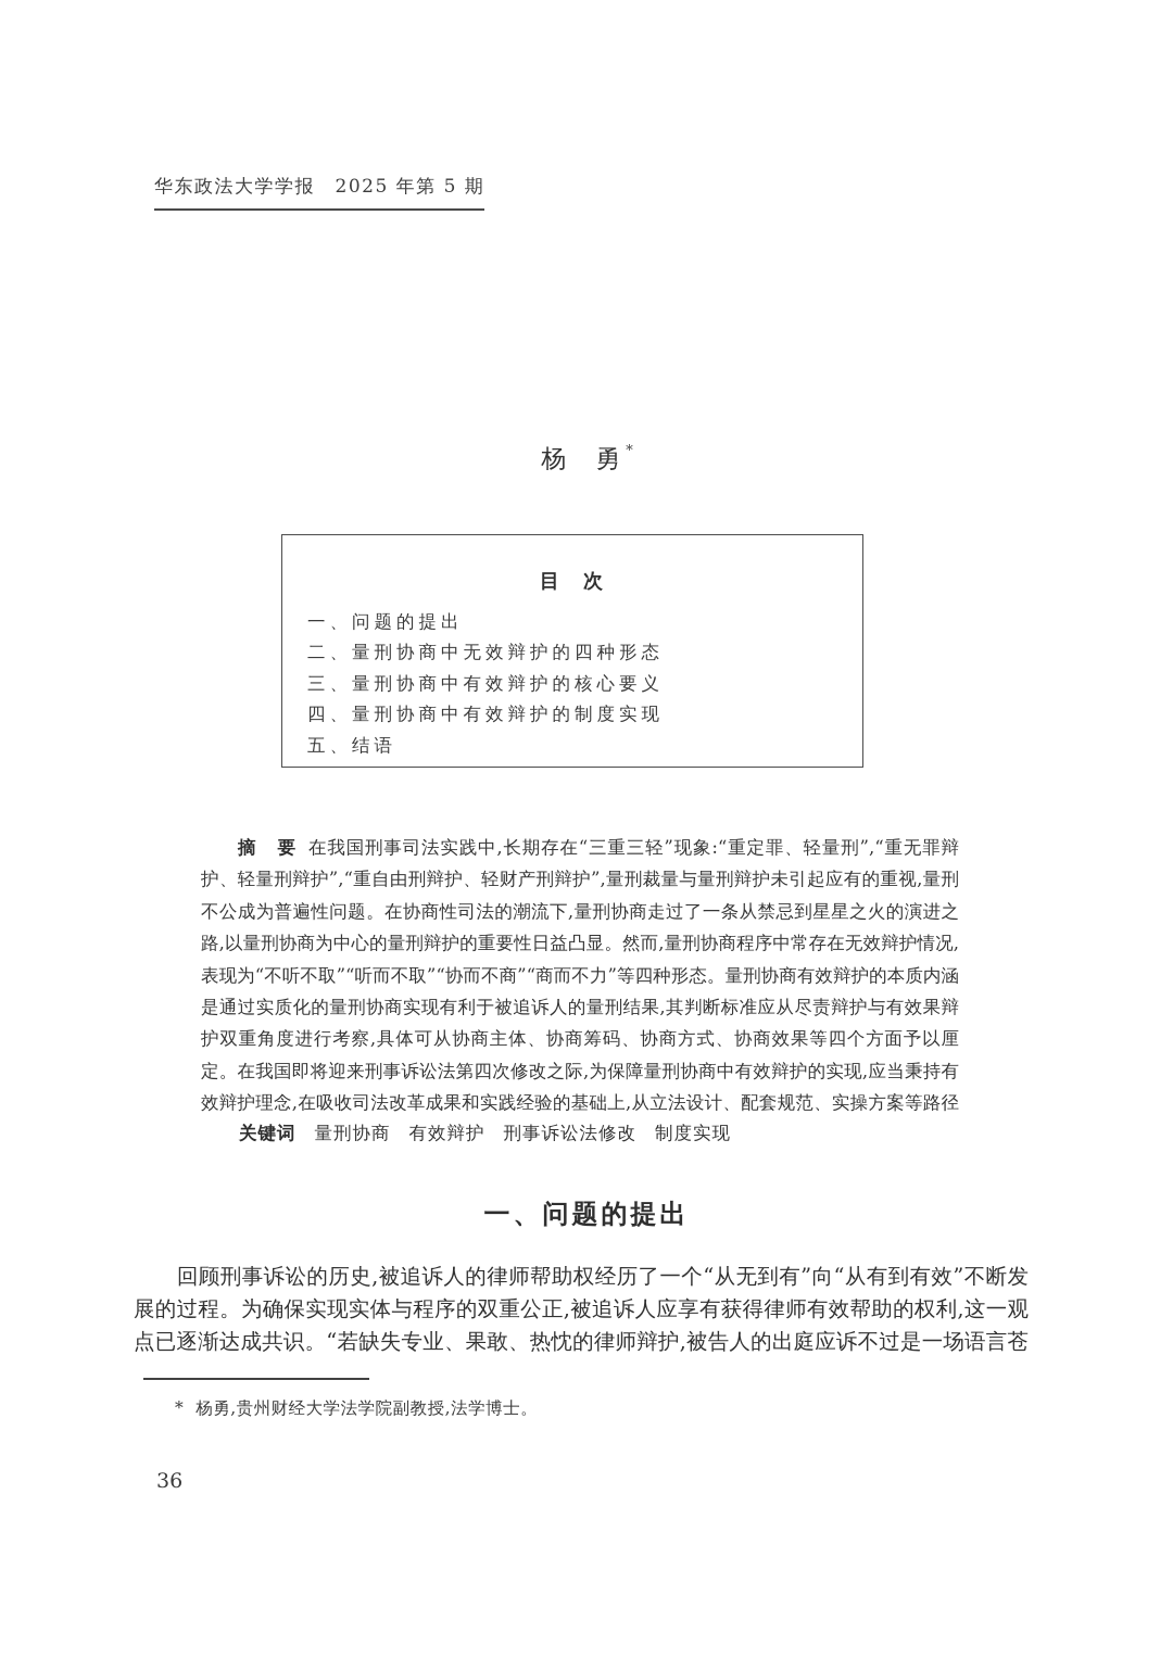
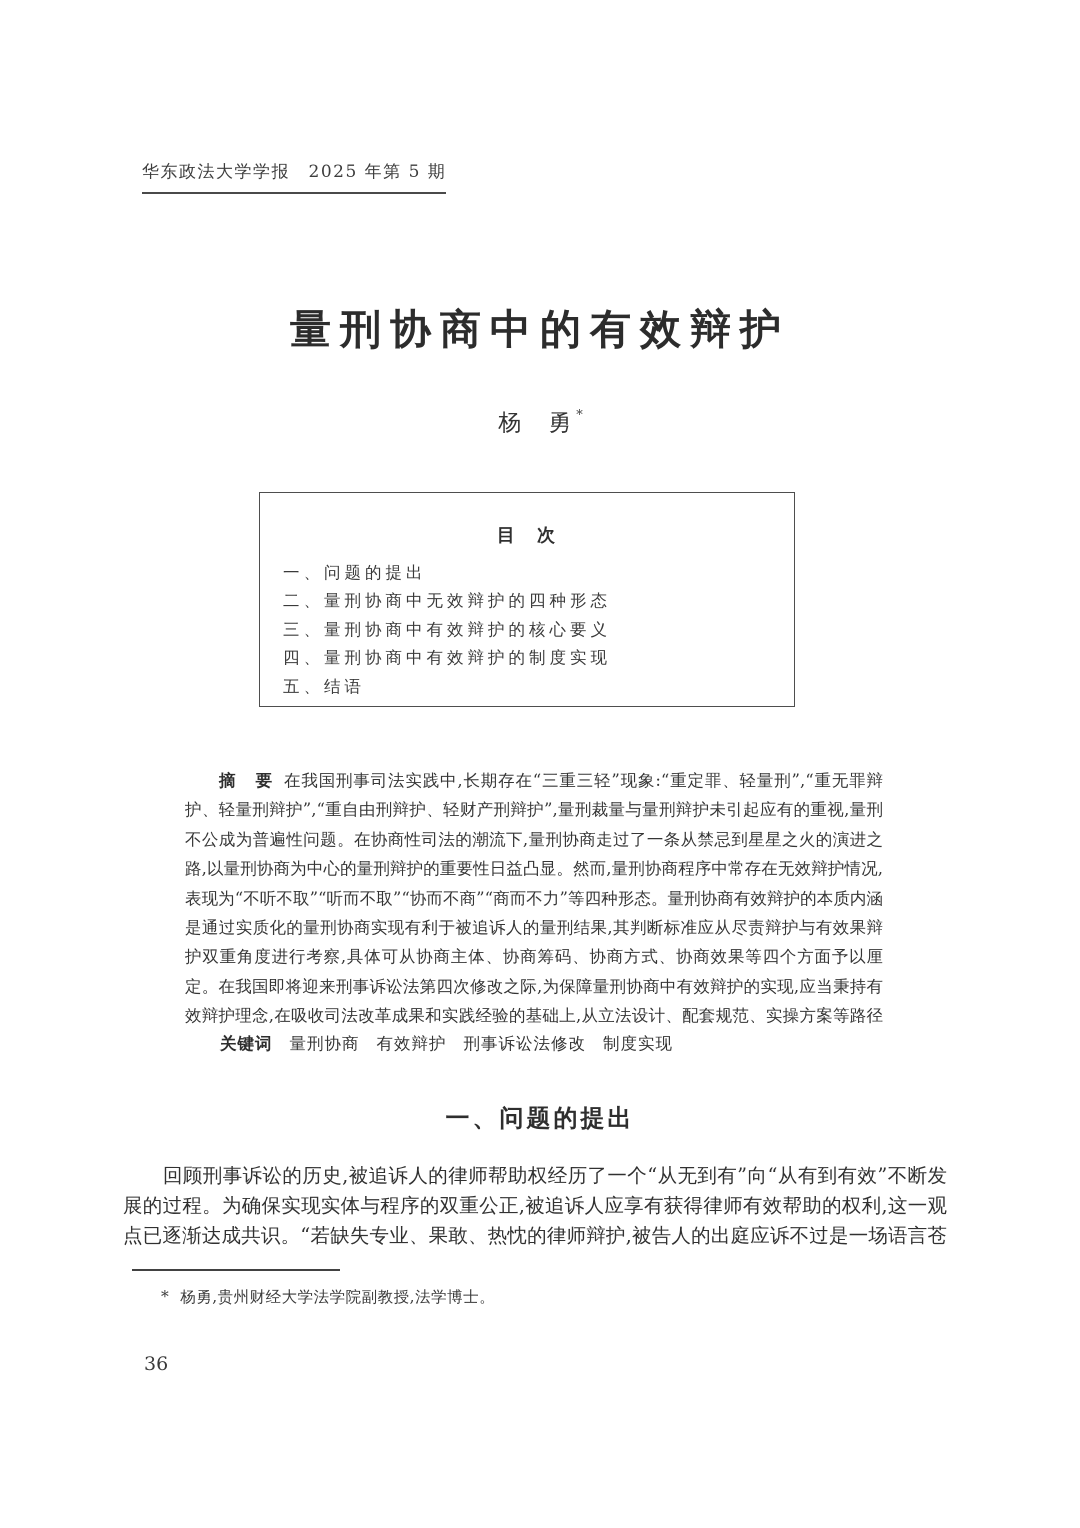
  华东政法大学学报 2025 年第 5 期
+ 量刑协商中的有效辩护
  杨 勇 *
  目 次
  一、问题的提出
  二、量刑协商中无效辩护的四种形态
  三、量刑协商中有效辩护的核心要义
  四、量刑协商中有效辩护的制度实现
  五、结语
  摘 要 在我国刑事司法实践中,长期存在“三重三轻”现象:“重定罪、轻量刑”,“重无罪辩护、轻量刑辩护”,“重自由刑辩护、轻财产刑辩护”,量刑裁量与量刑辩护未引起应有的重视,量刑不公成为普遍性问题。在协商性司法的潮流下,量刑协商走过了一条从禁忌到星星之火的演进之路,以量刑协商为中心的量刑辩护的重要性日益凸显。然而,量刑协商程序中常存在无效辩护情况,表现为“不听不取”“听而不取”“协而不商”“商而不力”等四种形态。量刑协商有效辩护的本质内涵是通过实质化的量刑协商实现有利于被追诉人的量刑结果,其判断标准应从尽责辩护与有效果辩护双重角度进行考察,具体可从协商主体、协商筹码、协商方式、协商效果等四个方面予以厘定。在我国即将迎来刑事诉讼法第四次修改之际,为保障量刑协商中有效辩护的实现,应当秉持有效辩护理念,在吸收司法改革成果和实践经验的基础上,从立法设计、配套规范、实操方案等路径
  关键词
  量刑协商
  有效辩护
  刑事诉讼法修改
  制度实现
  一、问题的提出
  回顾刑事诉讼的历史,被追诉人的律师帮助权经历了一个“从无到有”向“从有到有效”不断发展的过程。为确保实现实体与程序的双重公正,被追诉人应享有获得律师有效帮助的权利,这一观点已逐渐达成共识。“若缺失专业、果敢、热忱的律师辩护,被告人的出庭应诉不过是一场语言苍
  * 杨勇,贵州财经大学法学院副教授,法学博士。
  36
